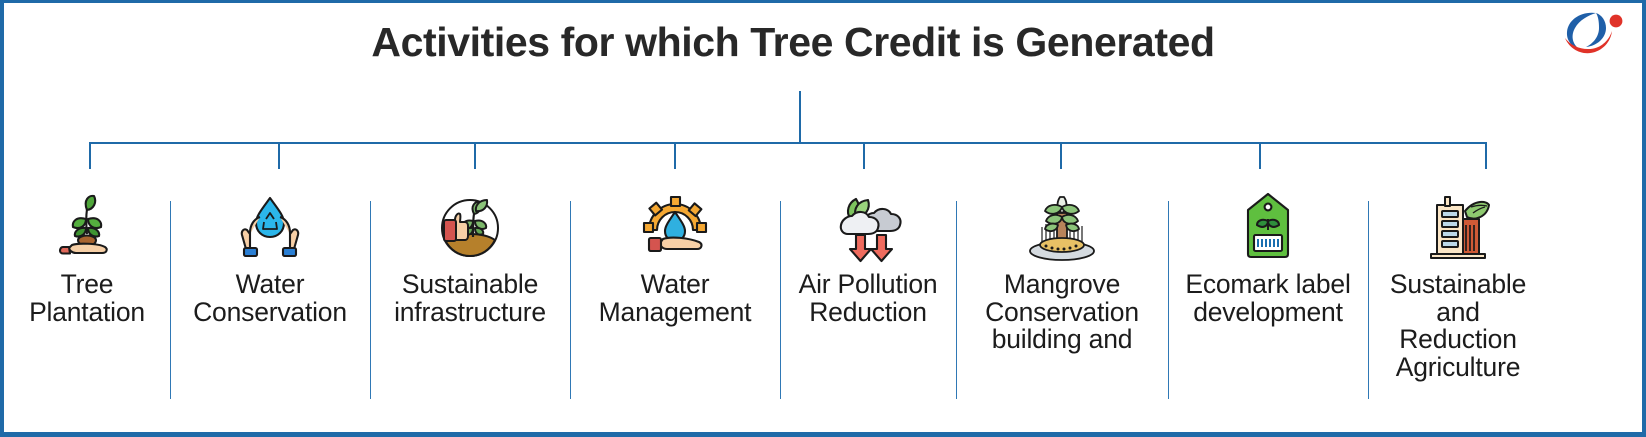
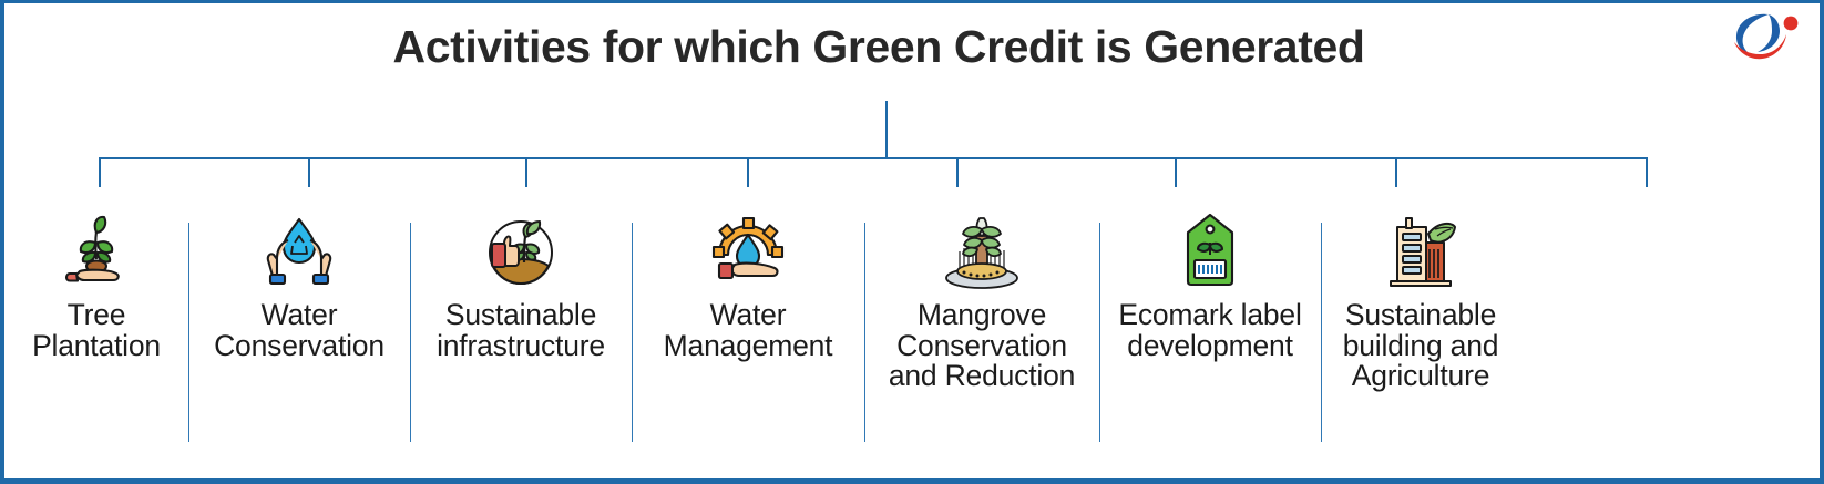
- Activities for which Tree Credit is Generated
+ Activities for which Green Credit is Generated
  Tree
  Plantation
  Water
  Conservation
  Sustainable
  infrastructure
  Water
  Management
- Air Pollution
- Reduction
  Mangrove
  Conservation
- building and
+ and Reduction
  Ecomark label
  development
  Sustainable
- and Reduction
+ building and
  Agriculture
